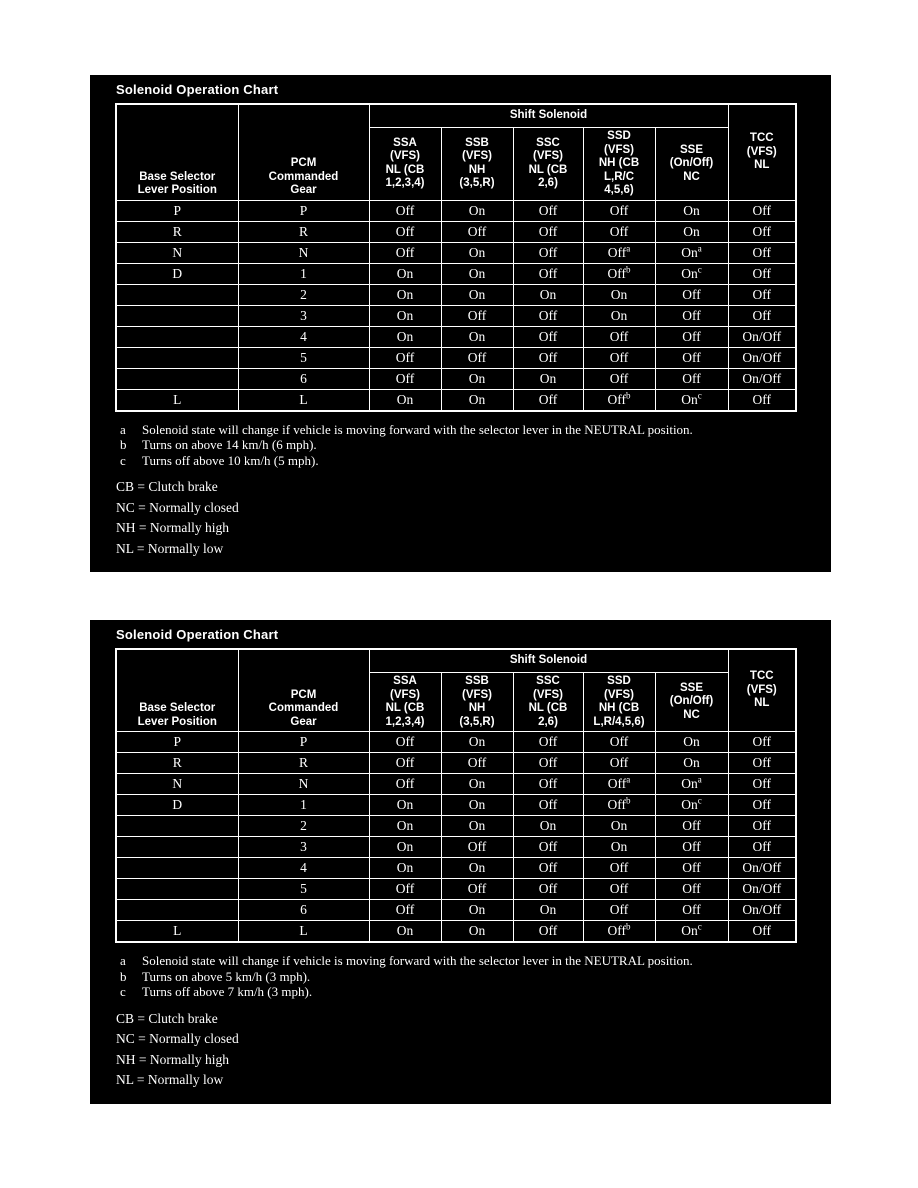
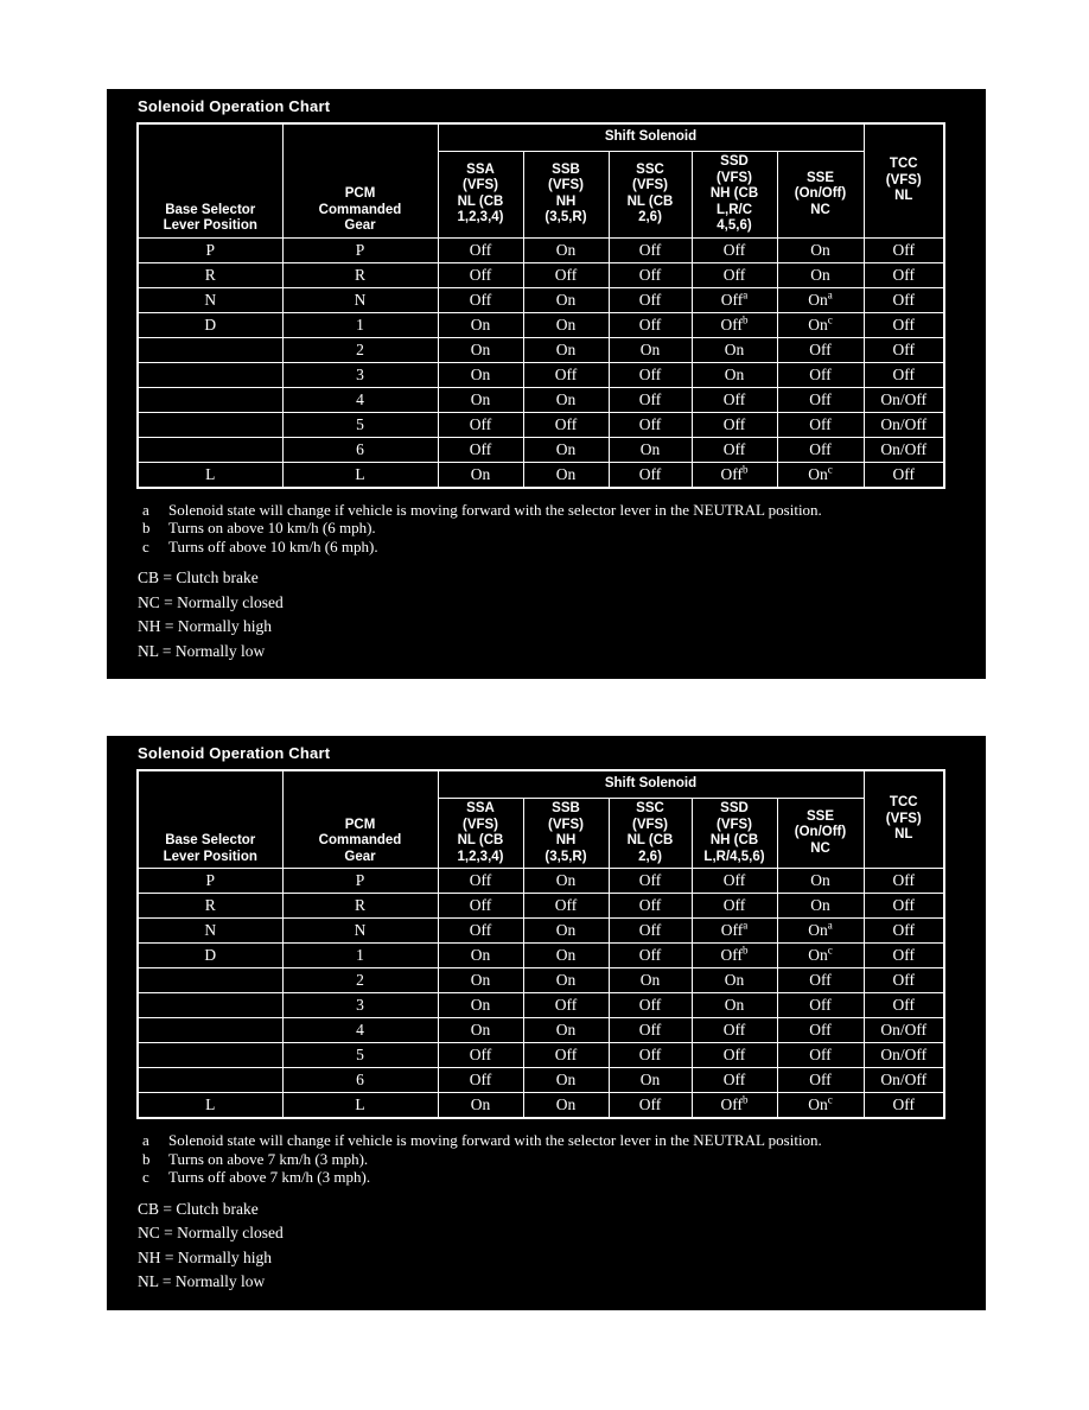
  Solenoid Operation Chart
  Base Selector Lever Position	PCM Commanded Gear	Shift Solenoid	TCC (VFS) NL
  SSA (VFS) NL (CB 1,2,3,4)	SSB (VFS) NH (3,5,R)	SSC (VFS) NL (CB 2,6)	SSD (VFS) NH (CB L,R/C 4,5,6)	SSE (On/Off) NC
  P	P	Off	On	Off	Off	On	Off
  R	R	Off	Off	Off	Off	On	Off
  N	N	Off	On	Off	Offa	Ona	Off
  D	1	On	On	Off	Offb	Onc	Off
  	2	On	On	On	On	Off	Off
  	3	On	Off	Off	On	Off	Off
  	4	On	On	Off	Off	Off	On/Off
  	5	Off	Off	Off	Off	Off	On/Off
  	6	Off	On	On	Off	Off	On/Off
  L	L	On	On	Off	Offb	Onc	Off
  a
  Solenoid state will change if vehicle is moving forward with the selector lever in the NEUTRAL position.
  b
- Turns on above 14 km/h (6 mph).
+ Turns on above 10 km/h (6 mph).
  c
- Turns off above 10 km/h (5 mph).
+ Turns off above 10 km/h (6 mph).
  CB = Clutch brake
  NC = Normally closed
  NH = Normally high
  NL = Normally low
  Solenoid Operation Chart
  Base Selector Lever Position	PCM Commanded Gear	Shift Solenoid	TCC (VFS) NL
  SSA (VFS) NL (CB 1,2,3,4)	SSB (VFS) NH (3,5,R)	SSC (VFS) NL (CB 2,6)	SSD (VFS) NH (CB L,R/4,5,6)	SSE (On/Off) NC
  P	P	Off	On	Off	Off	On	Off
  R	R	Off	Off	Off	Off	On	Off
  N	N	Off	On	Off	Offa	Ona	Off
  D	1	On	On	Off	Offb	Onc	Off
  	2	On	On	On	On	Off	Off
  	3	On	Off	Off	On	Off	Off
  	4	On	On	Off	Off	Off	On/Off
  	5	Off	Off	Off	Off	Off	On/Off
  	6	Off	On	On	Off	Off	On/Off
  L	L	On	On	Off	Offb	Onc	Off
  a
  Solenoid state will change if vehicle is moving forward with the selector lever in the NEUTRAL position.
  b
- Turns on above 5 km/h (3 mph).
+ Turns on above 7 km/h (3 mph).
  c
  Turns off above 7 km/h (3 mph).
  CB = Clutch brake
  NC = Normally closed
  NH = Normally high
  NL = Normally low
